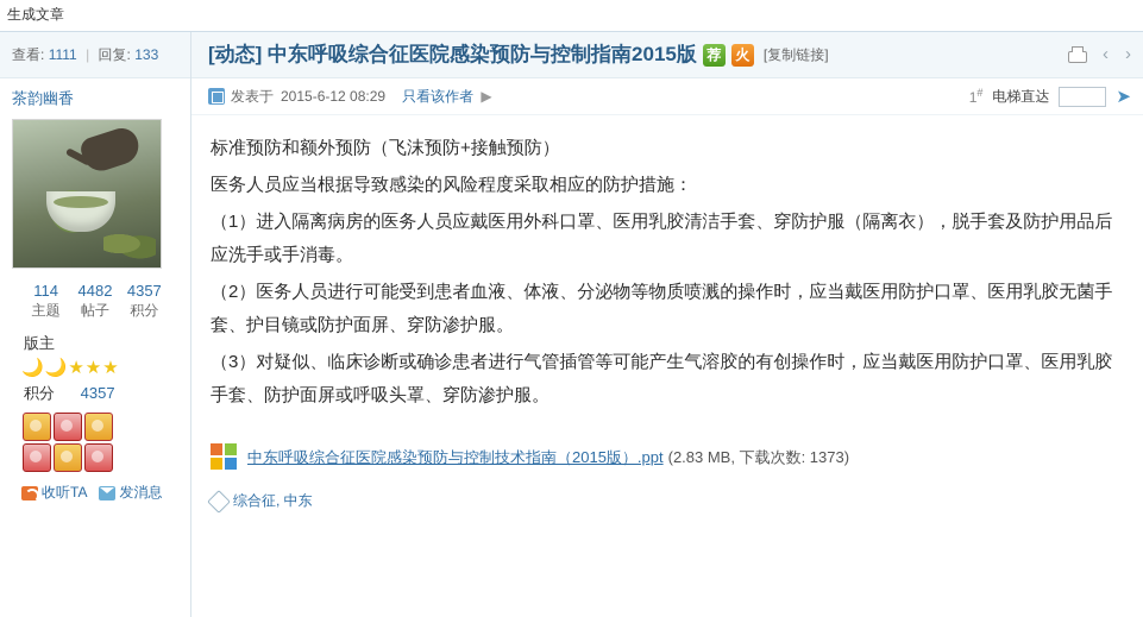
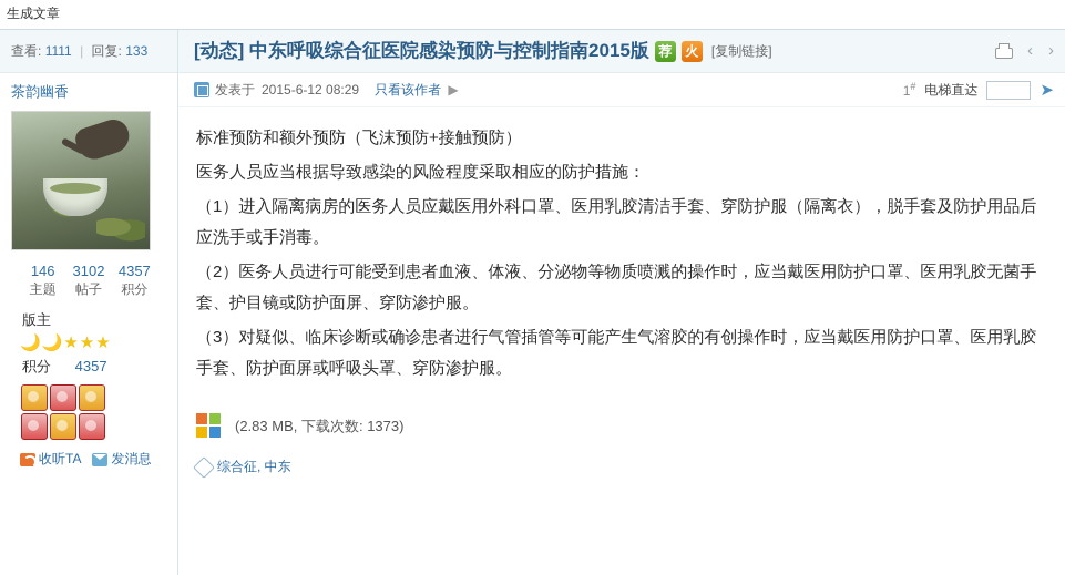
  生成文章
  查看: 1111 | 回复: 133
  茶韵幽香
- 114
+ 146
  主题
- 4482
+ 3102
  帖子
  4357
  积分
  版主
  🌙🌙★★★
  积分 4357
  收听TA
  发消息
  [动态] 中东呼吸综合征医院感染预防与控制指南2015版
  荐
  火
  [复制链接]
  ‹
  ›
  发表于
  2015-6-12 08:29
  只看该作者 ▶
  1#
  电梯直达
  ➤
  标准预防和额外预防（飞沫预防+接触预防）
  医务人员应当根据导致感染的风险程度采取相应的防护措施：
  （1）进入隔离病房的医务人员应戴医用外科口罩、医用乳胶清洁手套、穿防护服（隔离衣），脱手套及防护用品后应洗手或手消毒。
  （2）医务人员进行可能受到患者血液、体液、分泌物等物质喷溅的操作时，应当戴医用防护口罩、医用乳胶无菌手套、护目镜或防护面屏、穿防渗护服。
  （3）对疑似、临床诊断或确诊患者进行气管插管等可能产生气溶胶的有创操作时，应当戴医用防护口罩、医用乳胶手套、防护面屏或呼吸头罩、穿防渗护服。
- 中东呼吸综合征医院感染预防与控制技术指南（2015版）.ppt
  (2.83 MB, 下载次数: 1373)
  综合征, 中东
